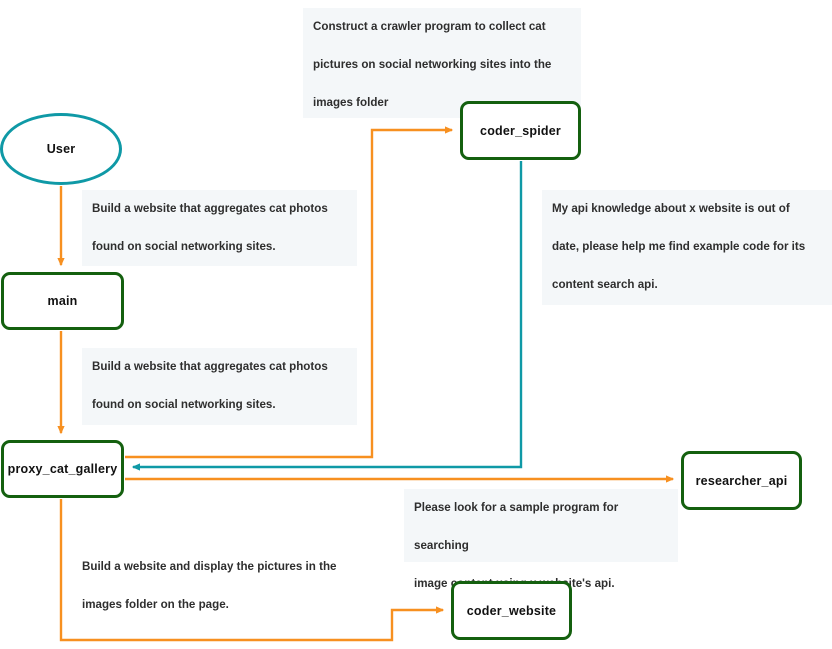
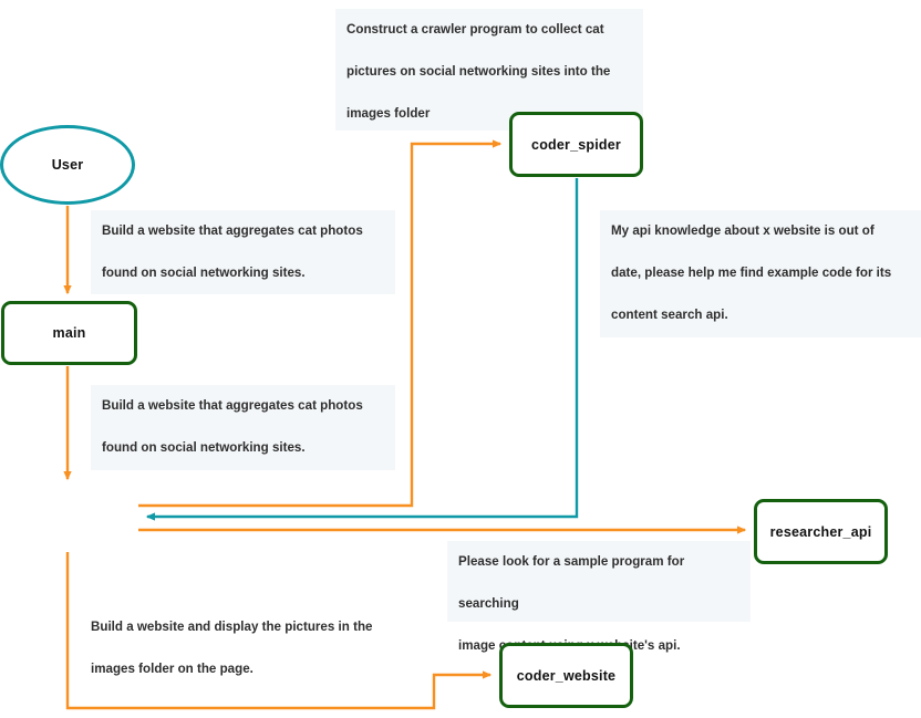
  User
  main
- proxy_cat_gallery
  coder_spider
  researcher_api
  coder_website
  Construct a crawler program to collect cat
  pictures on social networking sites into the
  images folder
  Build a website that aggregates cat photos
  found on social networking sites.
  My api knowledge about x website is out of
  date, please help me find example code for its
  content search api.
  Build a website that aggregates cat photos
  found on social networking sites.
  Please look for a sample program for searching
  Build a website and display the pictures in the
  images folder on the page.
